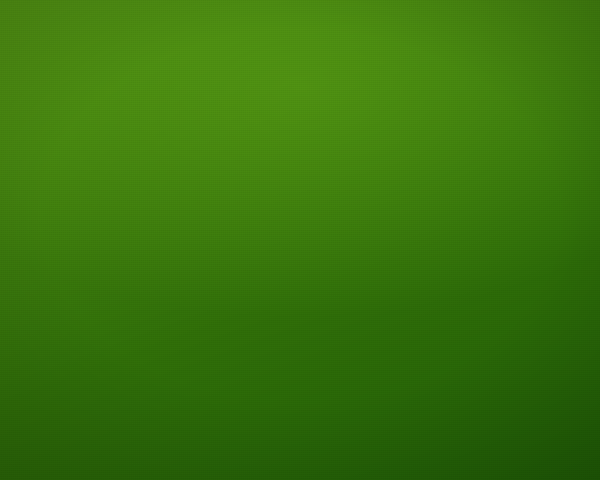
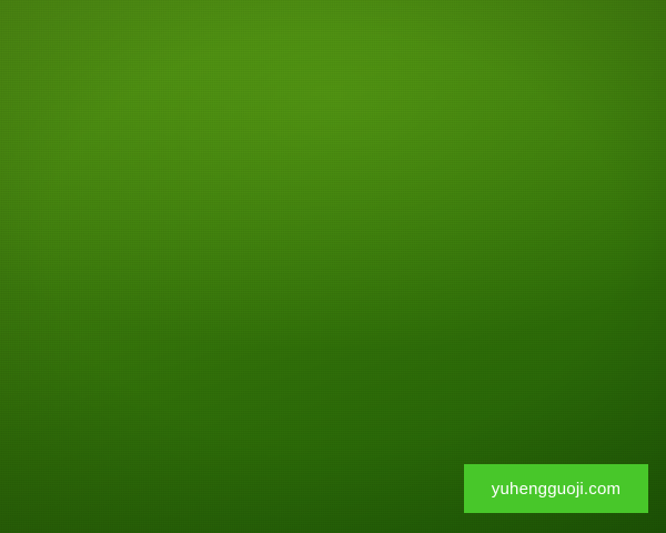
+ yuhengguoji.com
